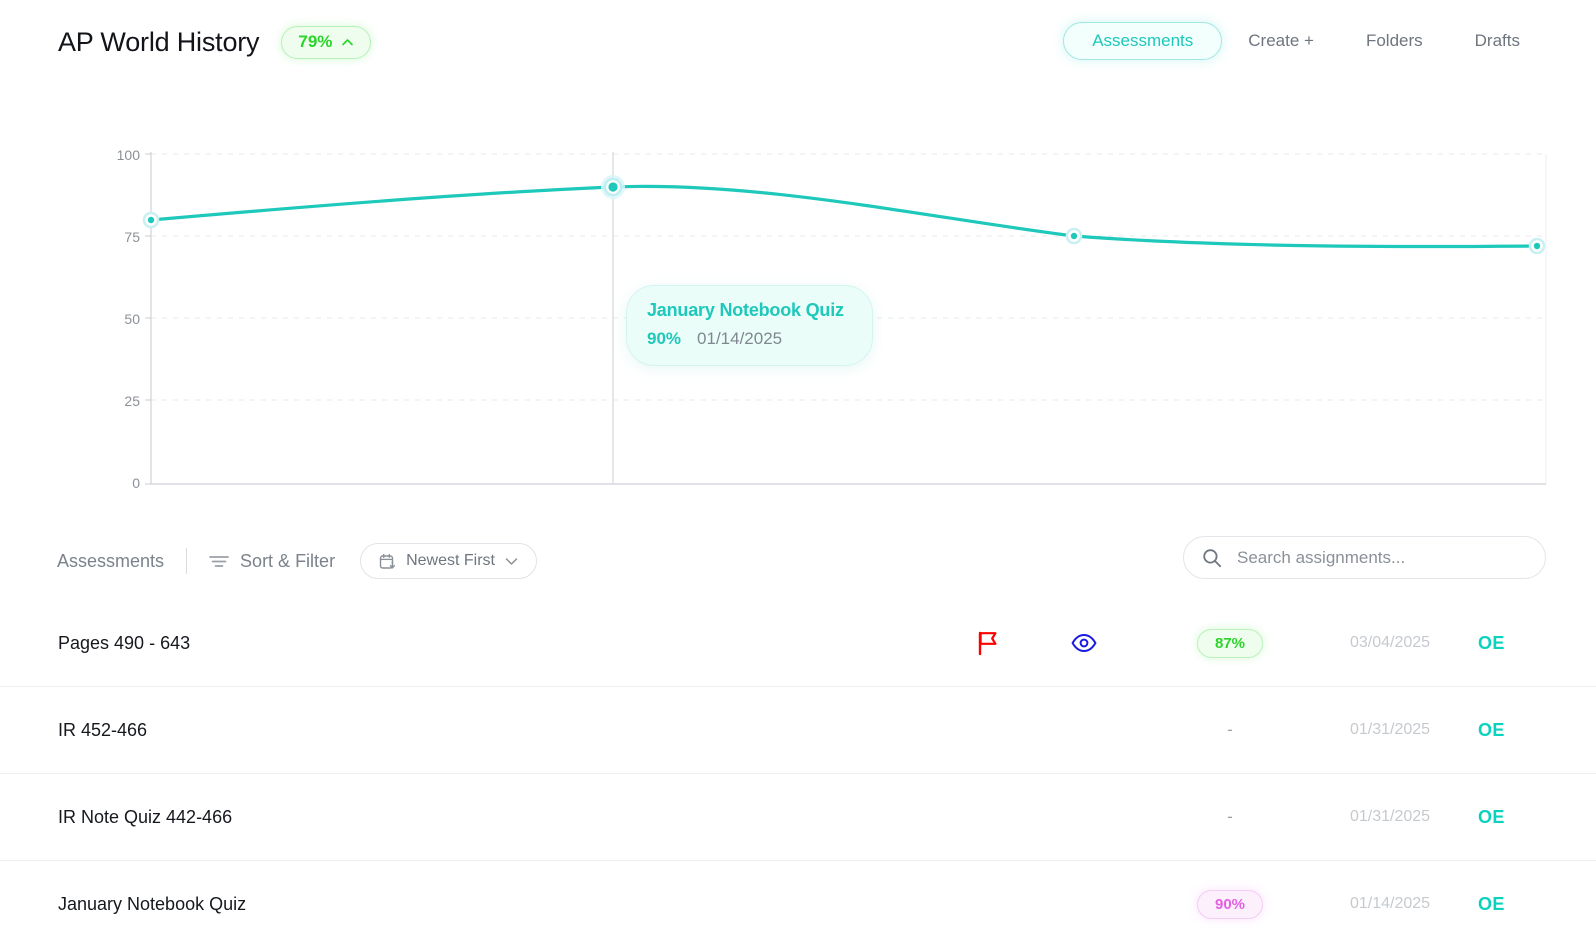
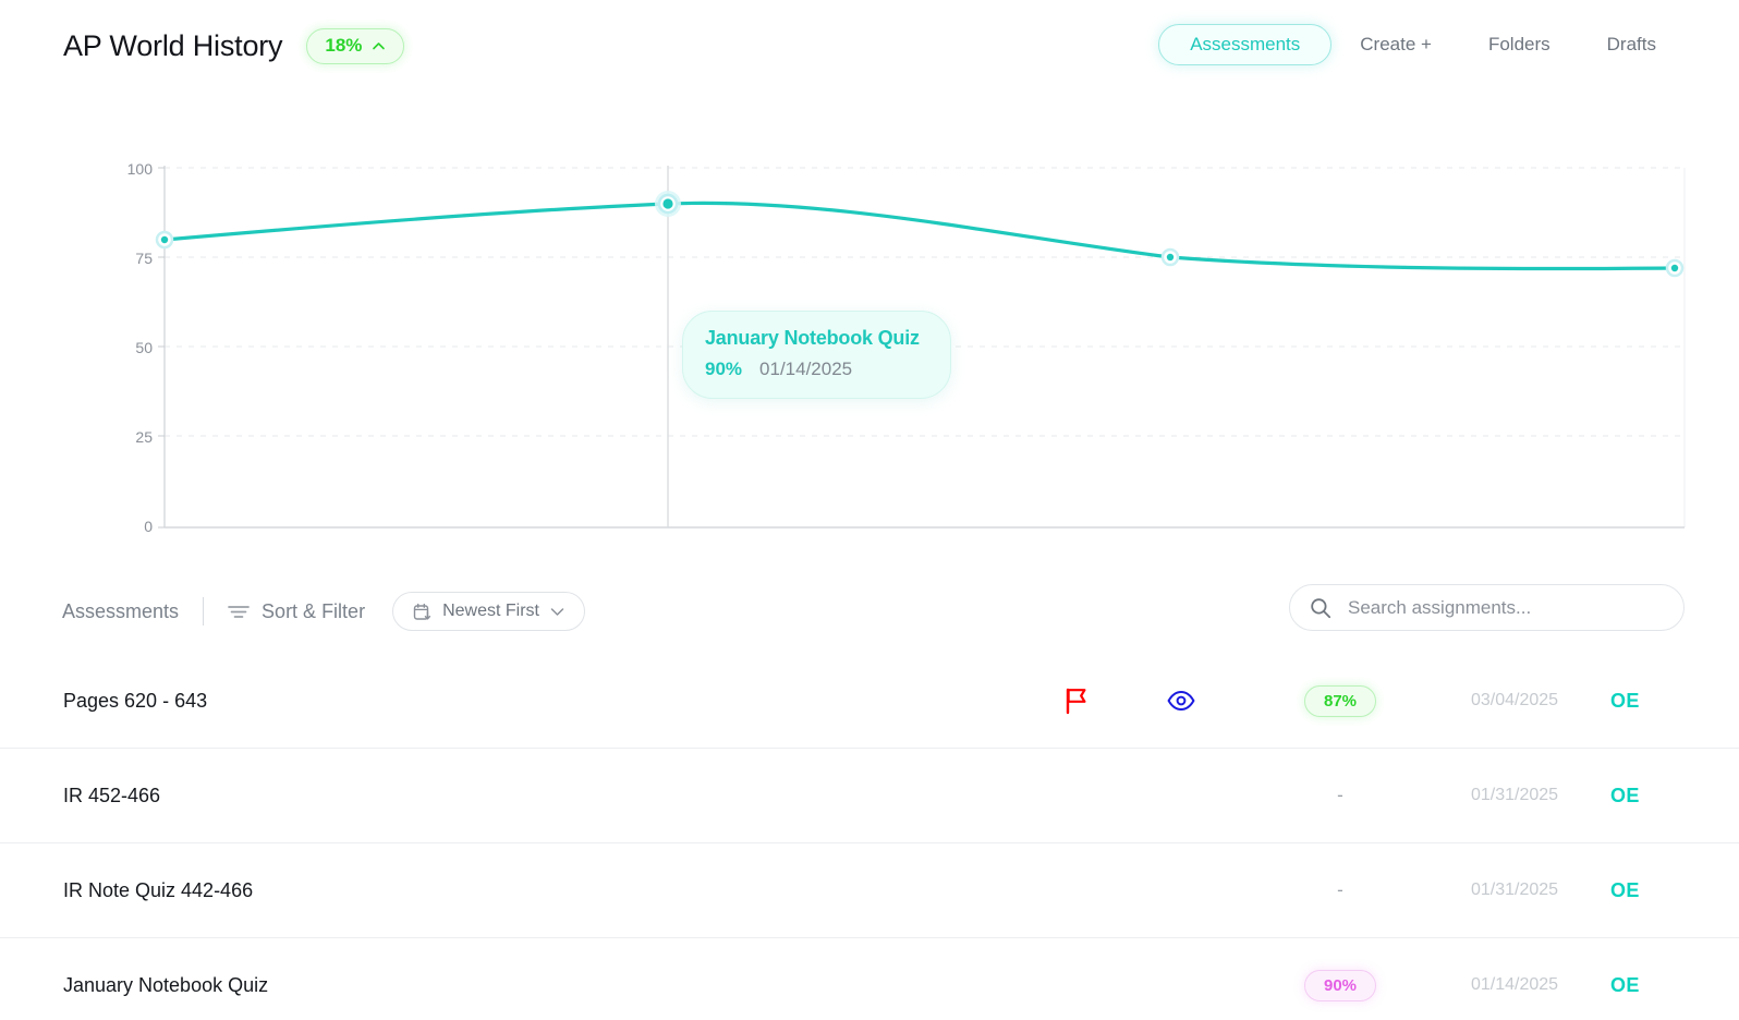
  AP World History
- 79%
+ 18%
  Assessments
  Create +
  Folders
  Drafts
  100
  75
  50
  25
  0
  January Notebook Quiz
  90%
  01/14/2025
  Assessments
  Sort & Filter
  Newest First
  Search assignments...
- Pages 490 - 643
+ Pages 620 - 643
  87%
  03/04/2025
  OE
  IR 452-466
  -
  01/31/2025
  OE
  IR Note Quiz 442-466
  -
  01/31/2025
  OE
  January Notebook Quiz
  90%
  01/14/2025
  OE
